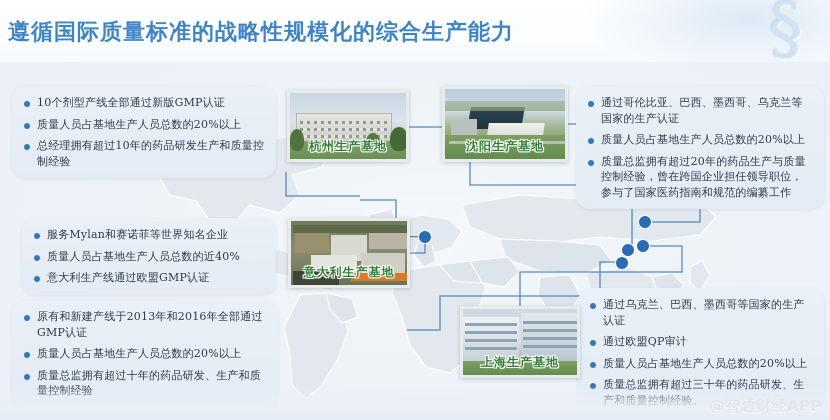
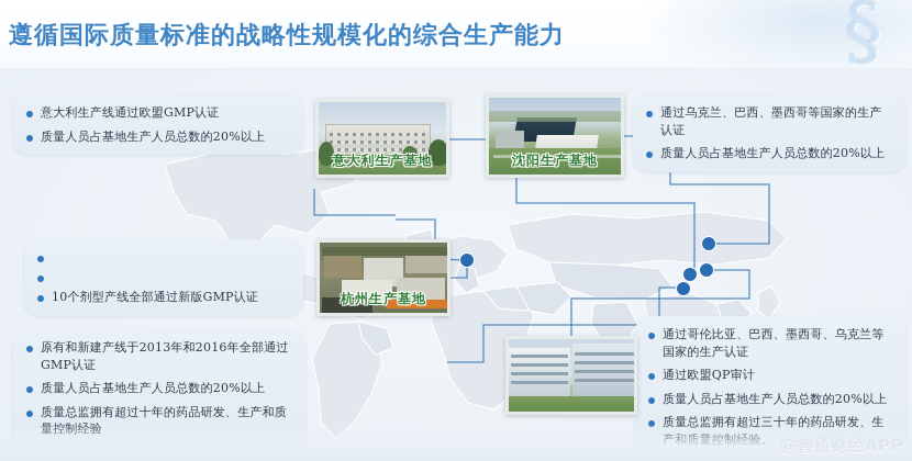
  遵循国际质量标准的战略性规模化的综合生产能力
  §
- 10个剂型产线全部通过新版GMP认证
+ 意大利生产线通过欧盟GMP认证
  质量人员占基地生产人员总数的20%以上
- 总经理拥有超过10年的药品研发生产和质量控制经验
- 通过哥伦比亚、巴西、墨西哥、乌克兰等国家的生产认证
+ 通过乌克兰、巴西、墨西哥等国家的生产认证
  质量人员占基地生产人员总数的20%以上
- 质量总监拥有超过20年的药品生产与质量控制经验，曾在跨国企业担任领导职位，参与了国家医药指南和规范的编纂工作
- 服务Mylan和赛诺菲等世界知名企业
- 质量人员占基地生产人员总数的近40%
- 意大利生产线通过欧盟GMP认证
+ 10个剂型产线全部通过新版GMP认证
  原有和新建产线于2013年和2016年全部通过GMP认证
  质量人员占基地生产人员总数的20%以上
  质量总监拥有超过十年的药品研发、生产和质
- 通过乌克兰、巴西、墨西哥等国家的生产认证
+ 通过哥伦比亚、巴西、墨西哥、乌克兰等国家的生产认证
  通过欧盟QP审计
  质量人员占基地生产人员总数的20%以上
- 杭州生产基地
+ 意大利生产基地
  沈阳生产基地
- 意大利生产基地
+ 杭州生产基地
- 上海生产基地
  @智通财经APP
